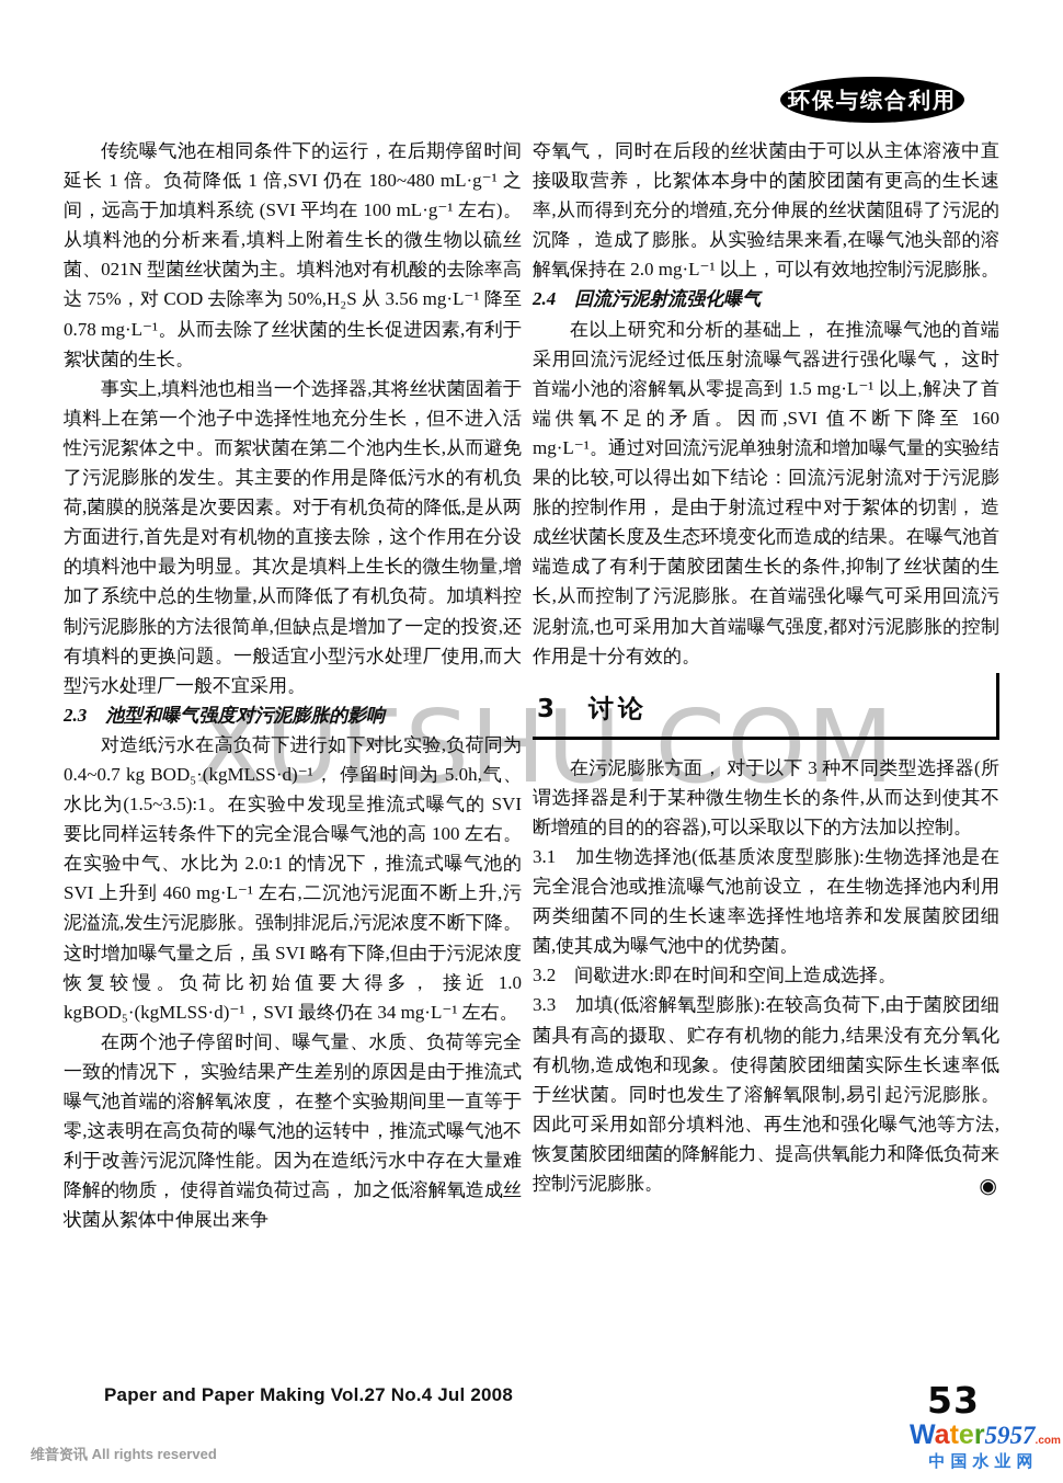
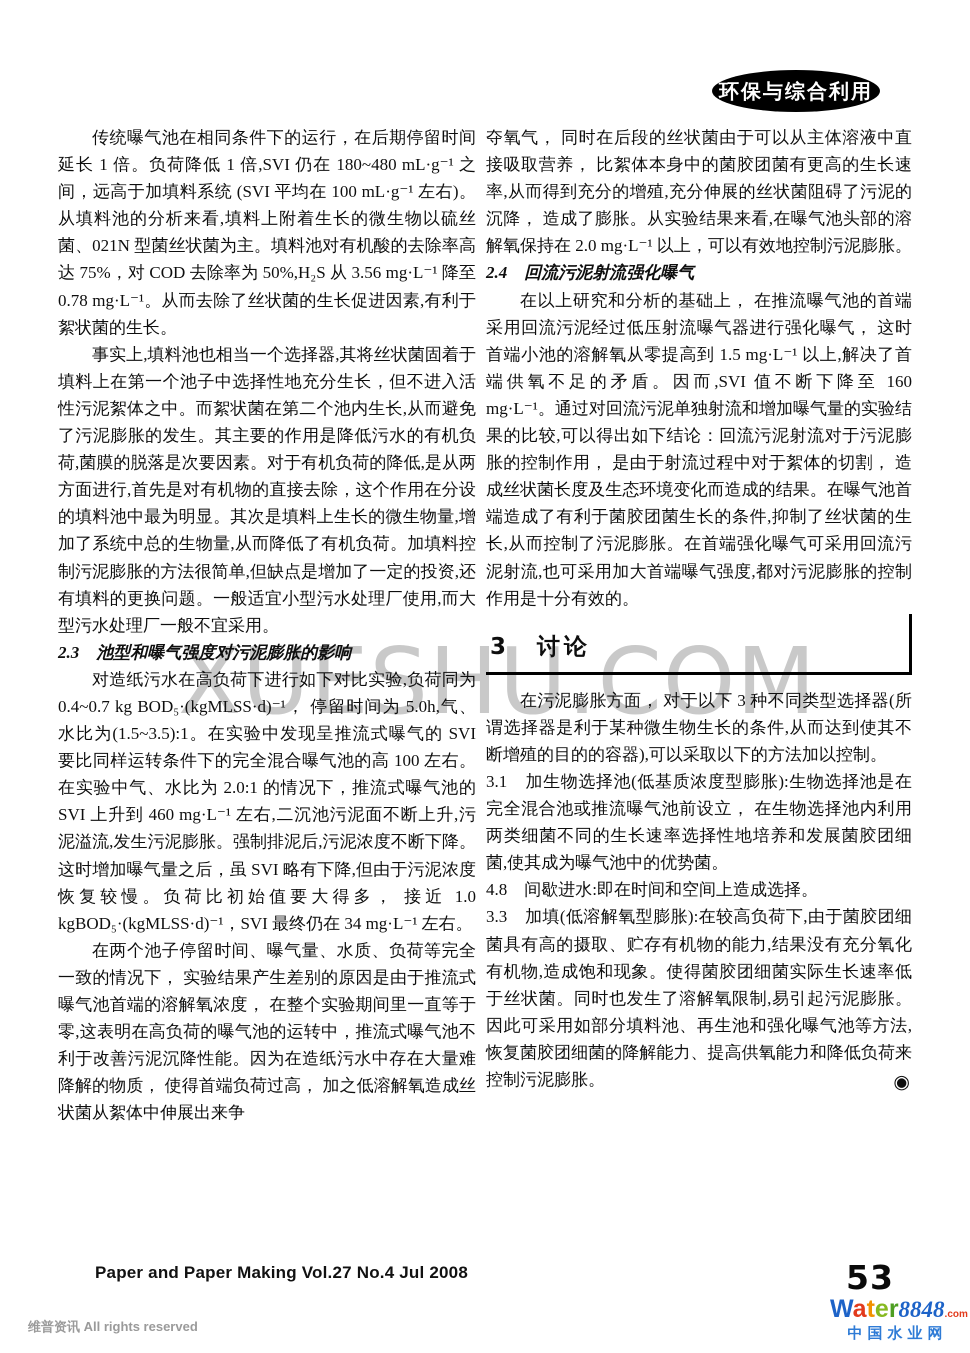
  环保与综合利用
  XUESHU.COM
  传统曝气池在相同条件下的运行，在后期停留时间延长 1 倍。负荷降低 1 倍,SVI 仍在 180~480 mL·g⁻¹ 之间，远高于加填料系统 (SVI 平均在 100 mL·g⁻¹ 左右)。从填料池的分析来看,填料上附着生长的微生物以硫丝菌、021N 型菌丝状菌为主。填料池对有机酸的去除率高达 75%，对 COD 去除率为 50%,H₂S 从 3.56 mg·L⁻¹ 降至 0.78 mg·L⁻¹。从而去除了丝状菌的生长促进因素,有利于絮状菌的生长。
  事实上,填料池也相当一个选择器,其将丝状菌固着于填料上在第一个池子中选择性地充分生长，但不进入活性污泥絮体之中。而絮状菌在第二个池内生长,从而避免了污泥膨胀的发生。其主要的作用是降低污水的有机负荷,菌膜的脱落是次要因素。对于有机负荷的降低,是从两方面进行,首先是对有机物的直接去除，这个作用在分设的填料池中最为明显。其次是填料上生长的微生物量,增加了系统中总的生物量,从而降低了有机负荷。加填料控制污泥膨胀的方法很简单,但缺点是增加了一定的投资,还有填料的更换问题。一般适宜小型污水处理厂使用,而大型污水处理厂一般不宜采用。
  2.3 池型和曝气强度对污泥膨胀的影响
  对造纸污水在高负荷下进行如下对比实验,负荷同为 0.4~0.7 kg BOD₅·(kgMLSS·d)⁻¹， 停留时间为 5.0h,气、水比为(1.5~3.5):1。在实验中发现呈推流式曝气的 SVI 要比同样运转条件下的完全混合曝气池的高 100 左右。在实验中气、水比为 2.0:1 的情况下，推流式曝气池的 SVI 上升到 460 mg·L⁻¹ 左右,二沉池污泥面不断上升,污泥溢流,发生污泥膨胀。强制排泥后,污泥浓度不断下降。这时增加曝气量之后，虽 SVI 略有下降,但由于污泥浓度恢复较慢。负荷比初始值要大得多， 接近 1.0 kgBOD₅·(kgMLSS·d)⁻¹，SVI 最终仍在 34 mg·L⁻¹ 左右。
  在两个池子停留时间、曝气量、水质、负荷等完全一致的情况下， 实验结果产生差别的原因是由于推流式曝气池首端的溶解氧浓度， 在整个实验期间里一直等于零,这表明在高负荷的曝气池的运转中，推流式曝气池不利于改善污泥沉降性能。因为在造纸污水中存在大量难降解的物质， 使得首端负荷过高， 加之低溶解氧造成丝状菌从絮体中伸展出来争
  夺氧气， 同时在后段的丝状菌由于可以从主体溶液中直接吸取营养， 比絮体本身中的菌胶团菌有更高的生长速率,从而得到充分的增殖,充分伸展的丝状菌阻碍了污泥的沉降， 造成了膨胀。从实验结果来看,在曝气池头部的溶解氧保持在 2.0 mg·L⁻¹ 以上，可以有效地控制污泥膨胀。
  2.4 回流污泥射流强化曝气
  在以上研究和分析的基础上， 在推流曝气池的首端采用回流污泥经过低压射流曝气器进行强化曝气， 这时首端小池的溶解氧从零提高到 1.5 mg·L⁻¹ 以上,解决了首端供氧不足的矛盾。因而,SVI 值不断下降至 160 mg·L⁻¹。通过对回流污泥单独射流和增加曝气量的实验结果的比较,可以得出如下结论：回流污泥射流对于污泥膨胀的控制作用， 是由于射流过程中对于絮体的切割， 造成丝状菌长度及生态环境变化而造成的结果。在曝气池首端造成了有利于菌胶团菌生长的条件,抑制了丝状菌的生长,从而控制了污泥膨胀。在首端强化曝气可采用回流污泥射流,也可采用加大首端曝气强度,都对污泥膨胀的控制作用是十分有效的。
  3 讨论
  在污泥膨胀方面， 对于以下 3 种不同类型选择器(所谓选择器是利于某种微生物生长的条件,从而达到使其不断增殖的目的的容器),可以采取以下的方法加以控制。
  3.1 加生物选择池(低基质浓度型膨胀):生物选择池是在完全混合池或推流曝气池前设立， 在生物选择池内利用两类细菌不同的生长速率选择性地培养和发展菌胶团细菌,使其成为曝气池中的优势菌。
- 3.2 间歇进水:即在时间和空间上造成选择。
+ 4.8 间歇进水:即在时间和空间上造成选择。
  3.3 加填(低溶解氧型膨胀):在较高负荷下,由于菌胶团细菌具有高的摄取、贮存有机物的能力,结果没有充分氧化有机物,造成饱和现象。使得菌胶团细菌实际生长速率低于丝状菌。同时也发生了溶解氧限制,易引起污泥膨胀。因此可采用如部分填料池、再生池和强化曝气池等方法,恢复菌胶团细菌的降解能力、提高供氧能力和降低负荷来控制污泥膨胀。
  ◉
  Paper and Paper Making Vol.27 No.4 Jul 2008
  53
  维普资讯 All rights reserved
- Water5957.com
+ Water8848.com
  中国水业网
